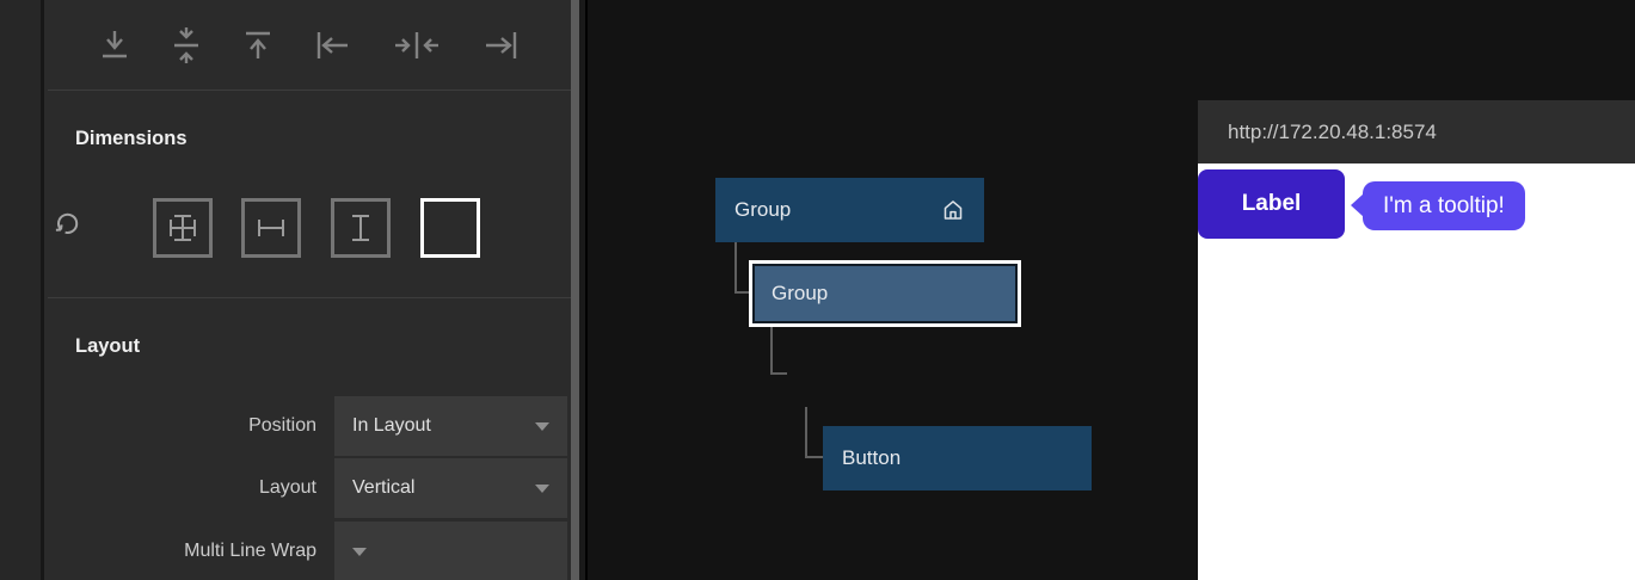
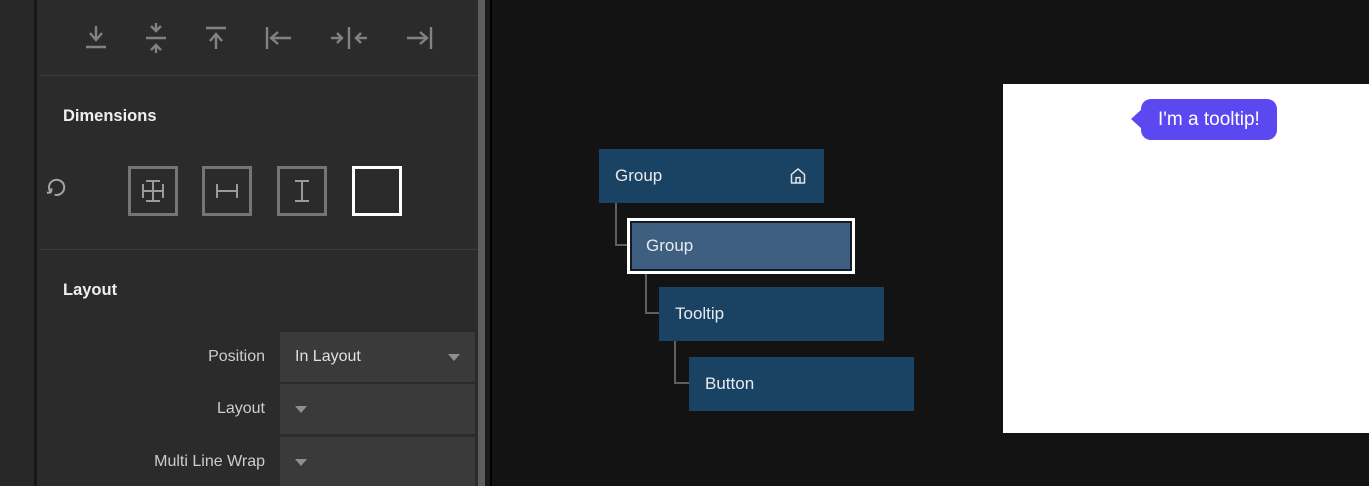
  Dimensions
  Layout
  Position
  In Layout
  Layout
- Vertical
  Multi Line Wrap
  Group
  Group
+ Tooltip
  Button
- http://172.20.48.1:8574
- Label
  I'm a tooltip!
